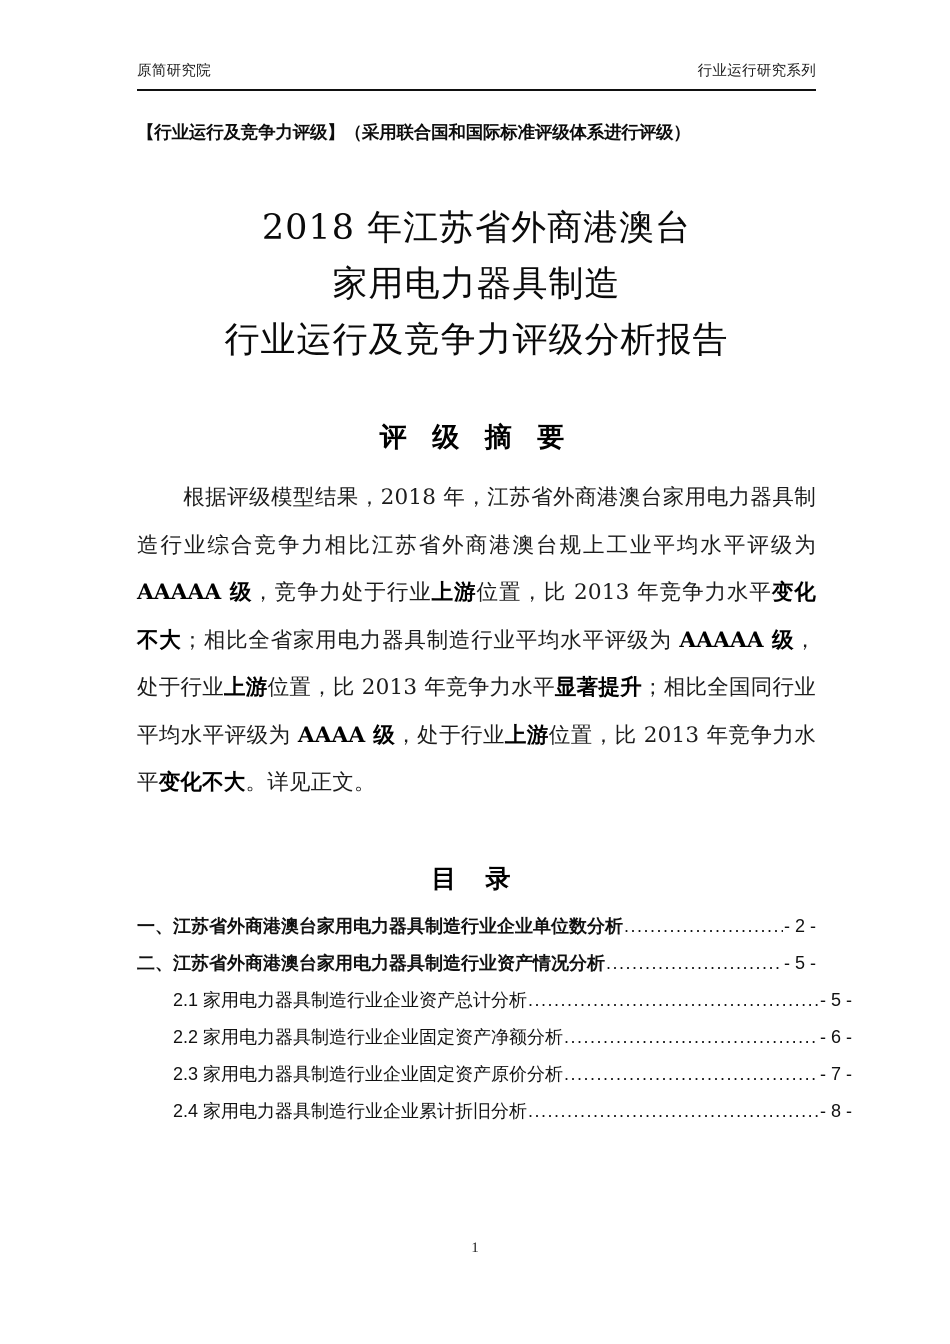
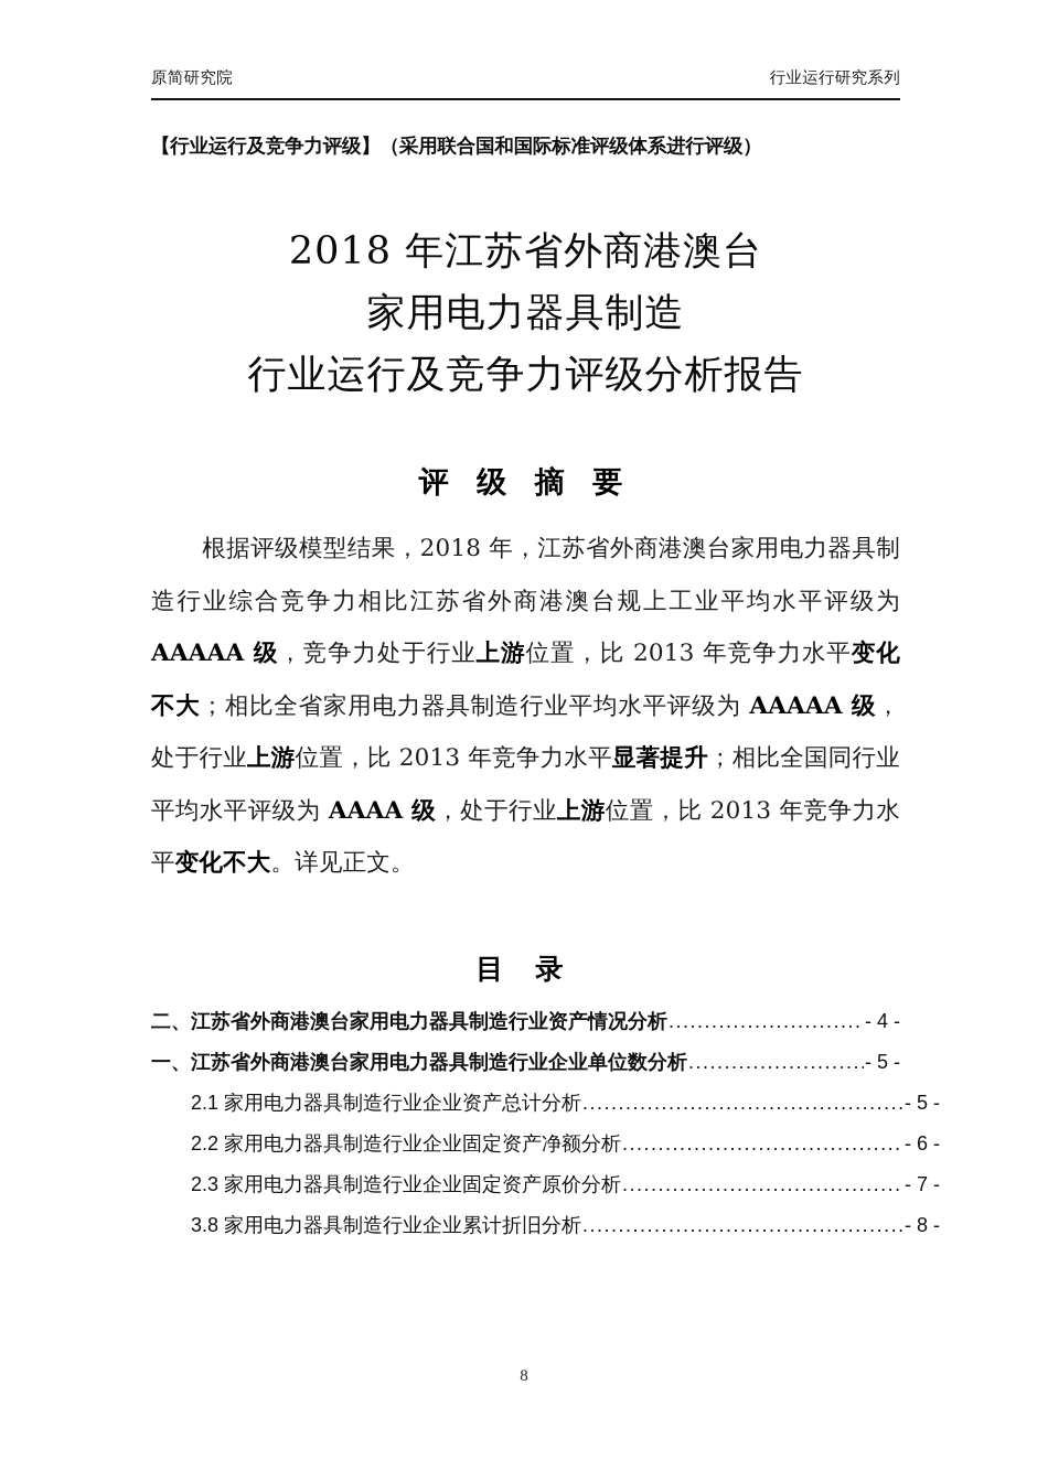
  原简研究院
  行业运行研究系列
  【行业运行及竞争力评级】（采用联合国和国际标准评级体系进行评级）
  2018 年江苏省外商港澳台
  家用电力器具制造
  行业运行及竞争力评级分析报告
  评 级 摘 要
  根据评级模型结果，2018 年，江苏省外商港澳台家用电力器具制造行业综合竞争力相比江苏省外商港澳台规上工业平均水平评级为 AAAAA 级，竞争力处于行业上游位置，比 2013 年竞争力水平变化不大；相比全省家用电力器具制造行业平均水平评级为 AAAAA 级，处于行业上游位置，比 2013 年竞争力水平显著提升；相比全国同行业平均水平评级为 AAAA 级，处于行业上游位置，比 2013 年竞争力水平变化不大。详见正文。
  目 录
- 一、江苏省外商港澳台家用电力器具制造行业企业单位数分析
+ 二、江苏省外商港澳台家用电力器具制造行业资产情况分析
- - 2 -
+ - 4 -
- 二、江苏省外商港澳台家用电力器具制造行业资产情况分析
+ 一、江苏省外商港澳台家用电力器具制造行业企业单位数分析
  - 5 -
  2.1 家用电力器具制造行业企业资产总计分析
  - 5 -
  2.2 家用电力器具制造行业企业固定资产净额分析
  - 6 -
  2.3 家用电力器具制造行业企业固定资产原价分析
  - 7 -
- 2.4 家用电力器具制造行业企业累计折旧分析
+ 3.8 家用电力器具制造行业企业累计折旧分析
  - 8 -
- 1
+ 8
